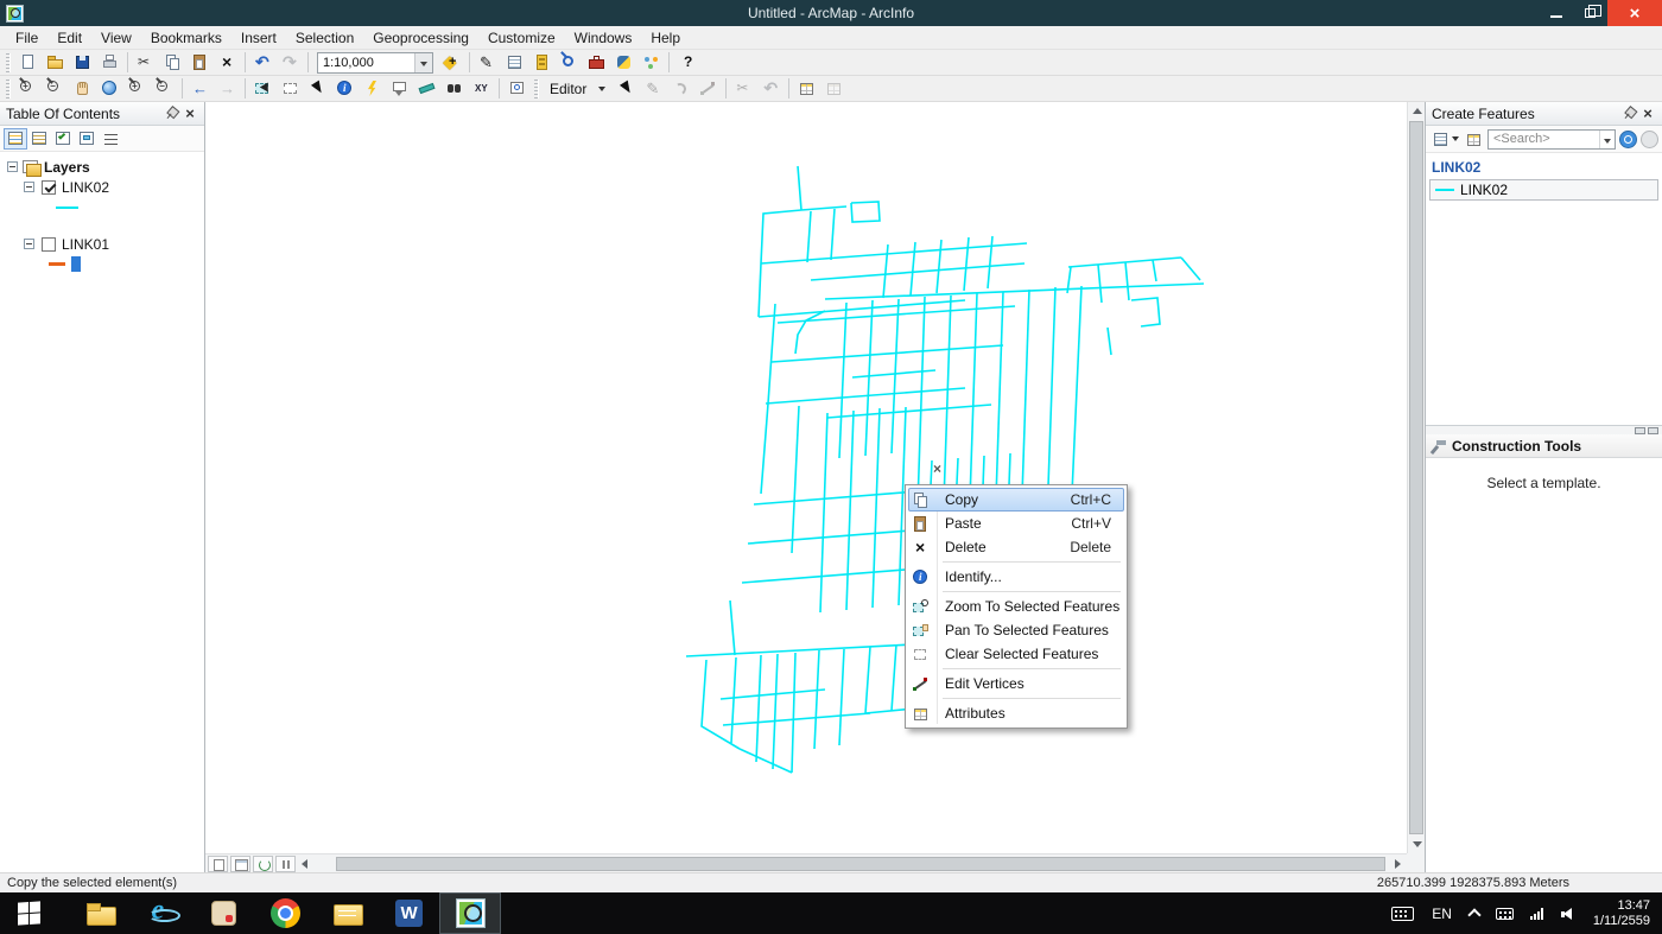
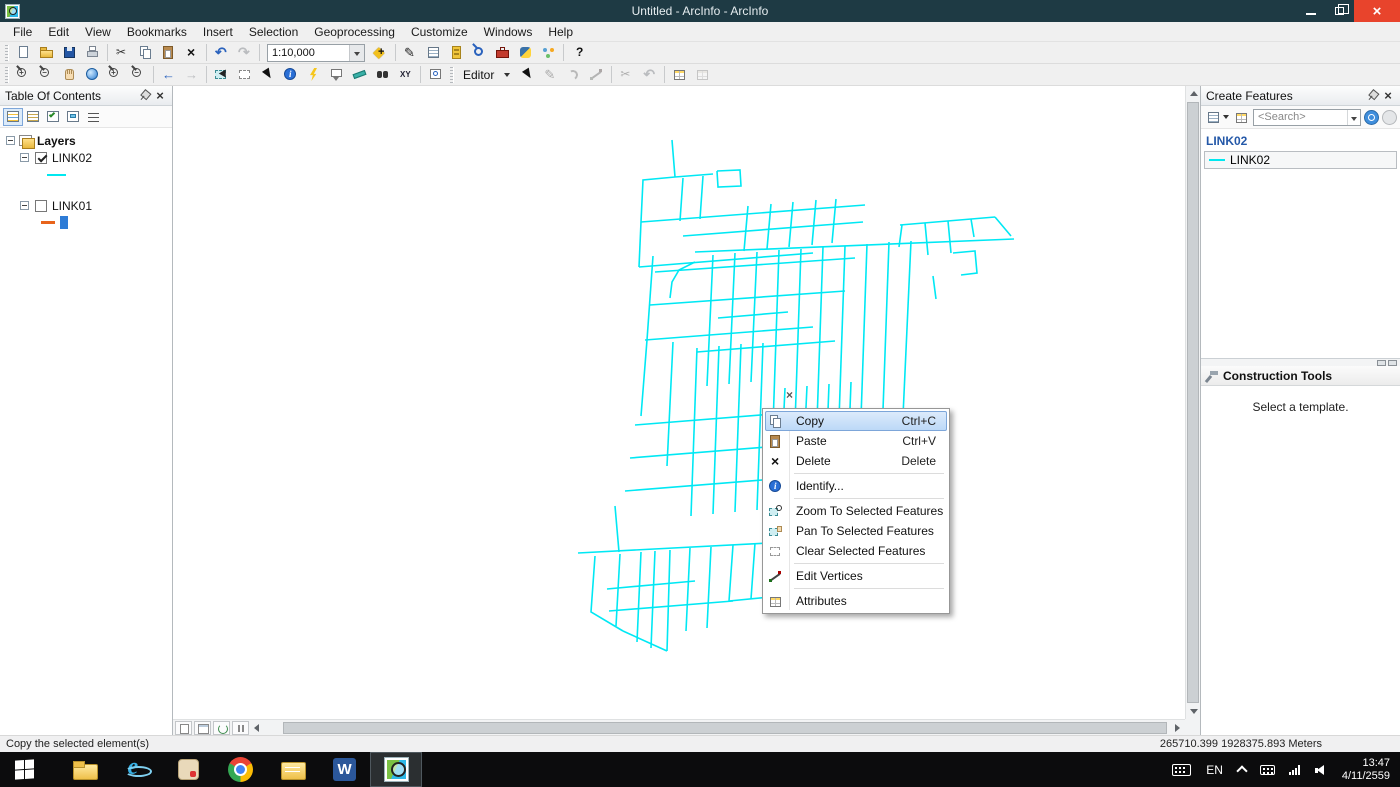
- Untitled - ArcMap - ArcInfo
+ Untitled - ArcInfo - ArcInfo
  File
  Edit
  View
  Bookmarks
  Insert
  Selection
  Geoprocessing
  Customize
  Windows
  Help
  1:10,000
  Editor
  Table Of Contents
  Layers
  LINK02
  LINK01
  ×
  Copy
  Ctrl+C
  Paste
  Ctrl+V
  Delete
  Delete
  Identify...
  Zoom To Selected Features
  Pan To Selected Features
  Clear Selected Features
  Edit Vertices
  Attributes
  Create Features
  <Search>
  LINK02
  LINK02
  Construction Tools
  Select a template.
  Copy the selected element(s)
  265710.399 1928375.893 Meters
  EN
  13:47
- 1/11/2559
+ 4/11/2559
